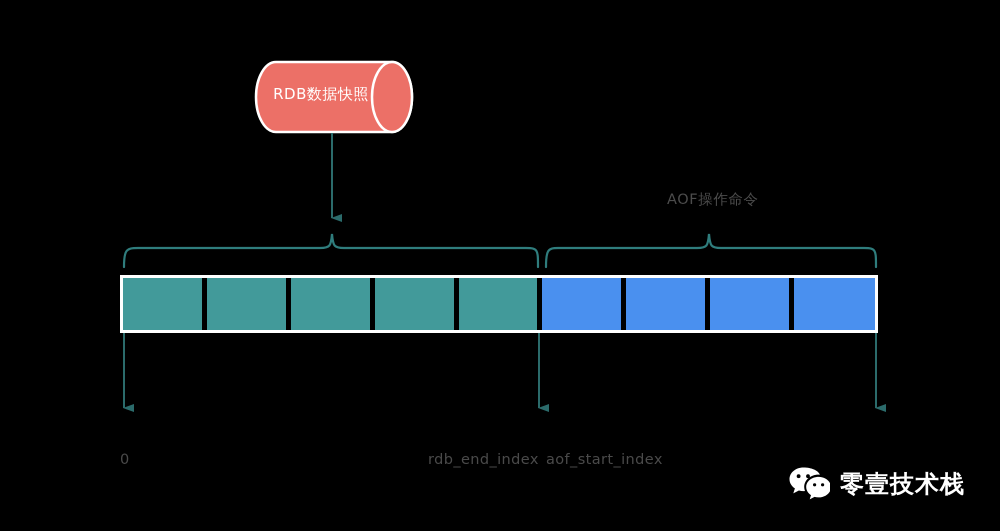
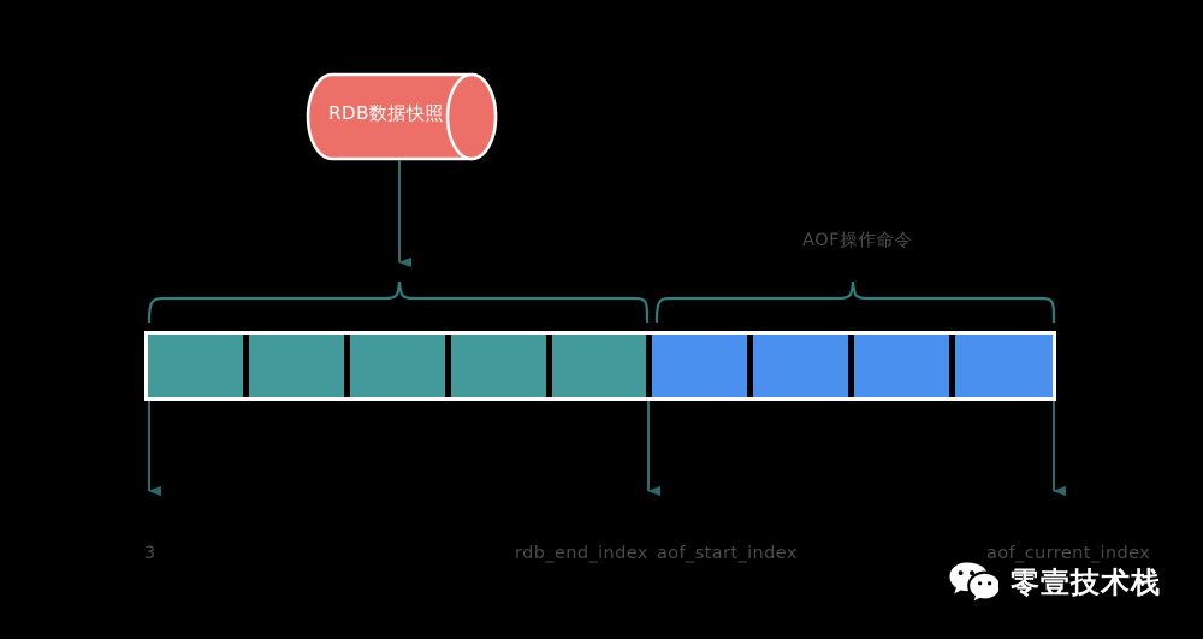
  RDB数据快照
  AOF操作命令
- 0
+ 3
  rdb_end_index
  aof_start_index
+ aof_current_index
  零壹技术栈
